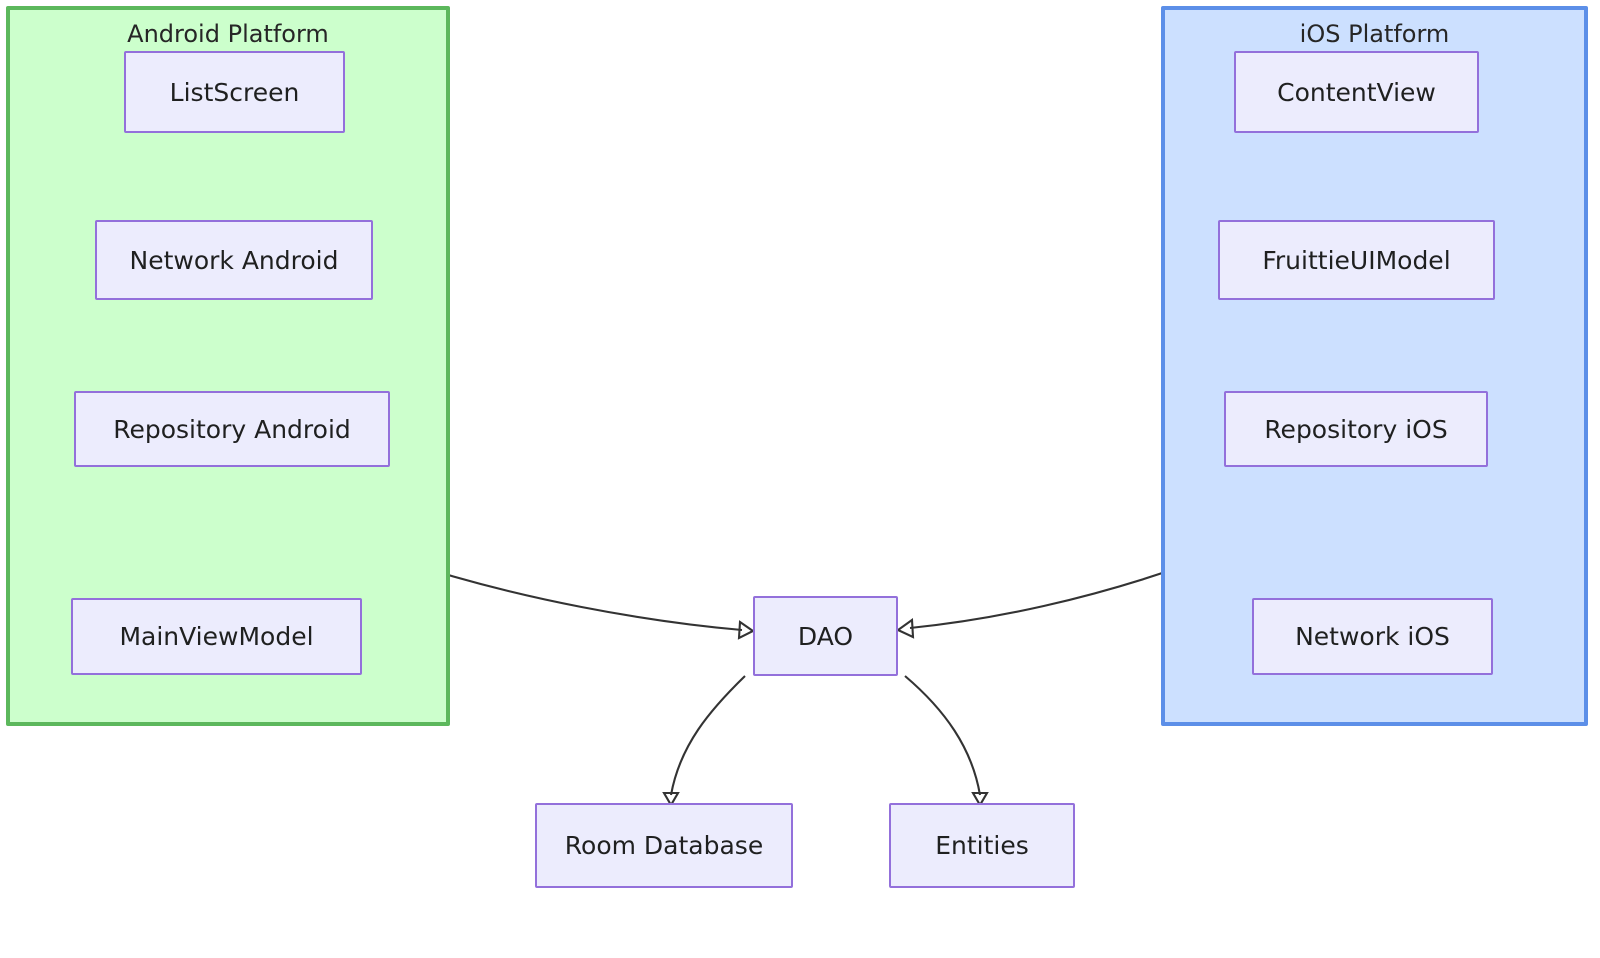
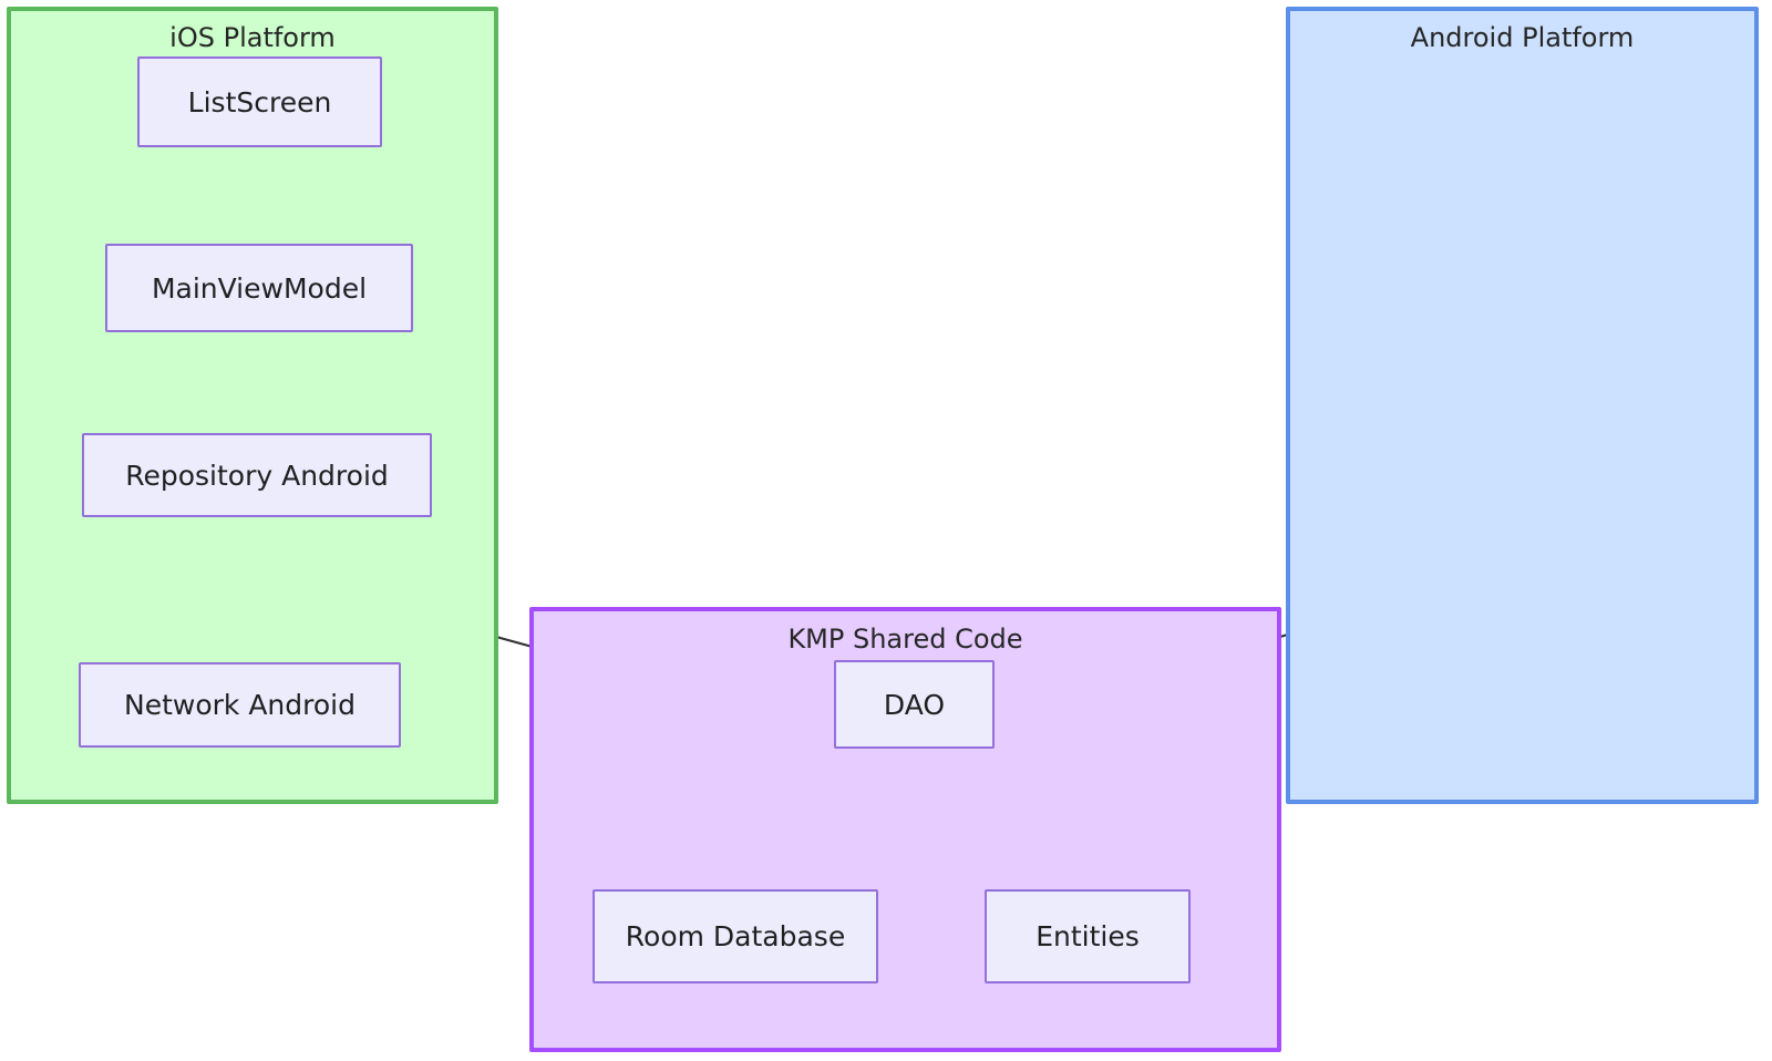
- Android Platform
+ iOS Platform
  ListScreen
- Network Android
+ MainViewModel
  Repository Android
- MainViewModel
+ Network Android
+ KMP Shared Code
  DAO
  Room Database
  Entities
- iOS Platform
+ Android Platform
- ContentView
- FruittieUIModel
- Repository iOS
- Network iOS
